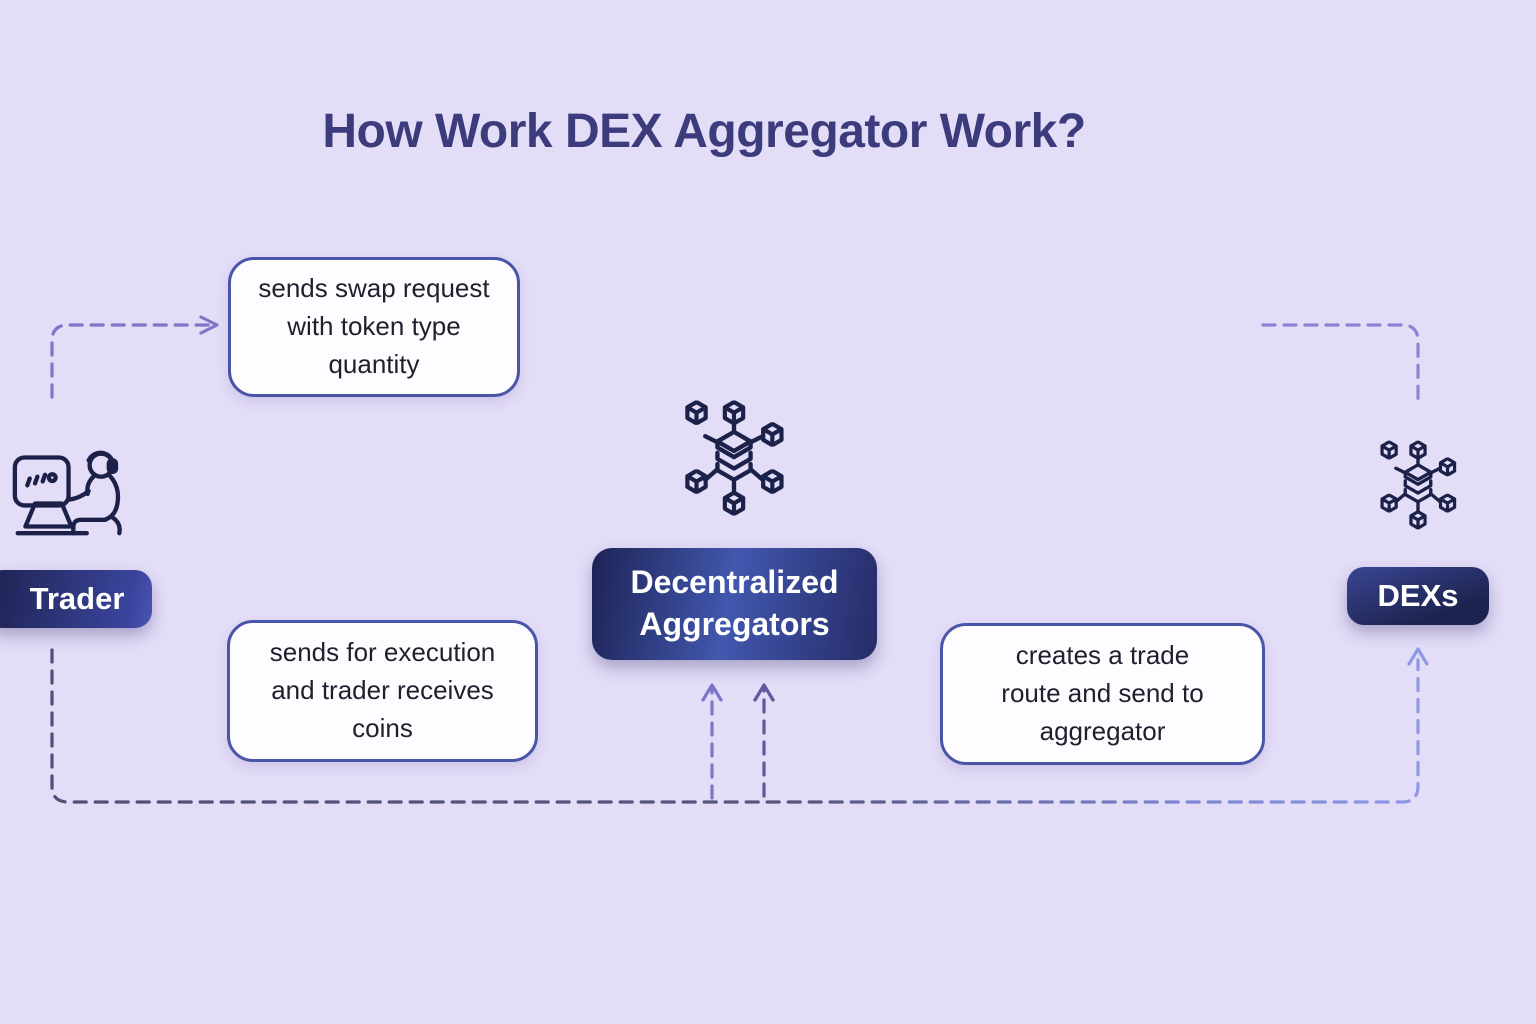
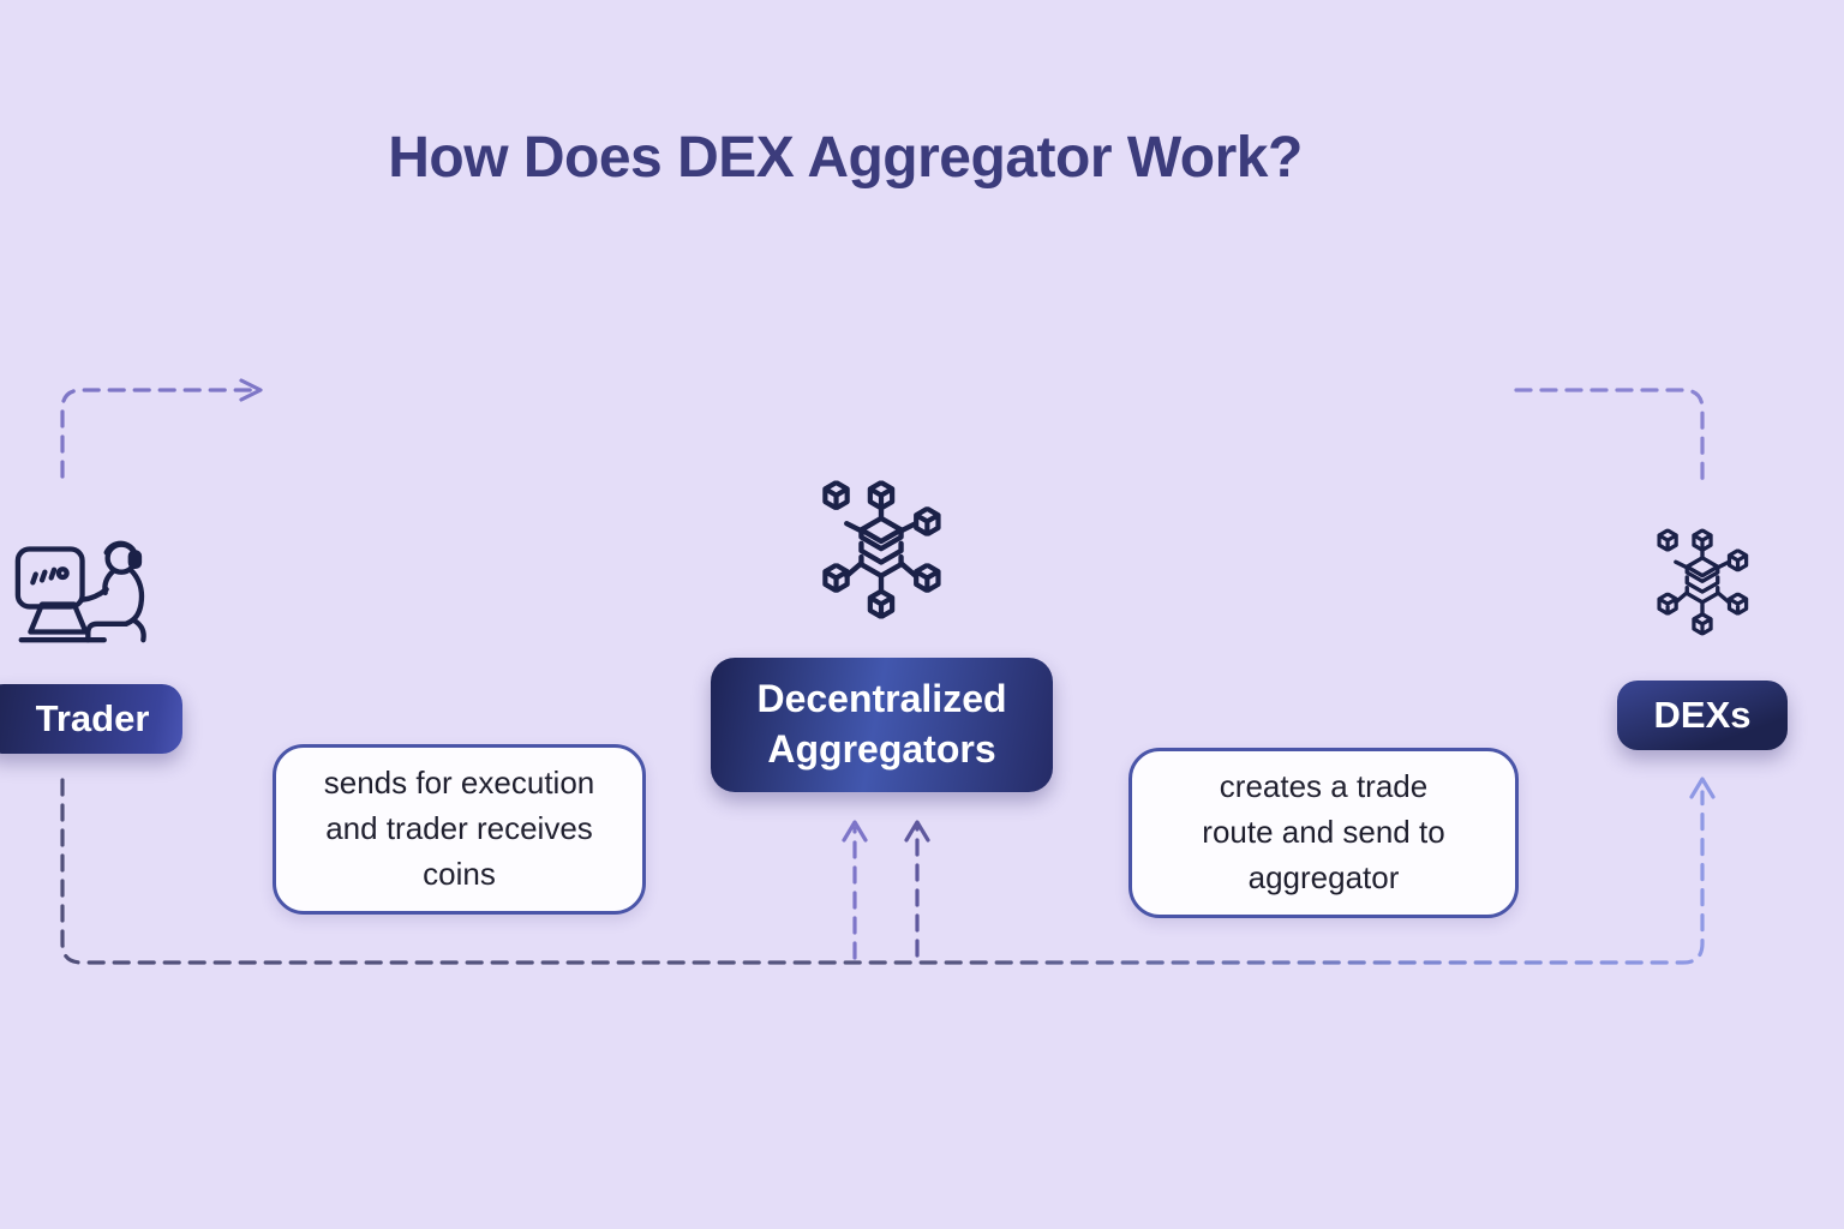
- How Work DEX Aggregator Work?
+ How Does DEX Aggregator Work?
- sends swap request with token type quantity
  sends for execution and trader receives coins
  creates a trade route and send to aggregator
  Trader
  Decentralized Aggregators
  DEXs
